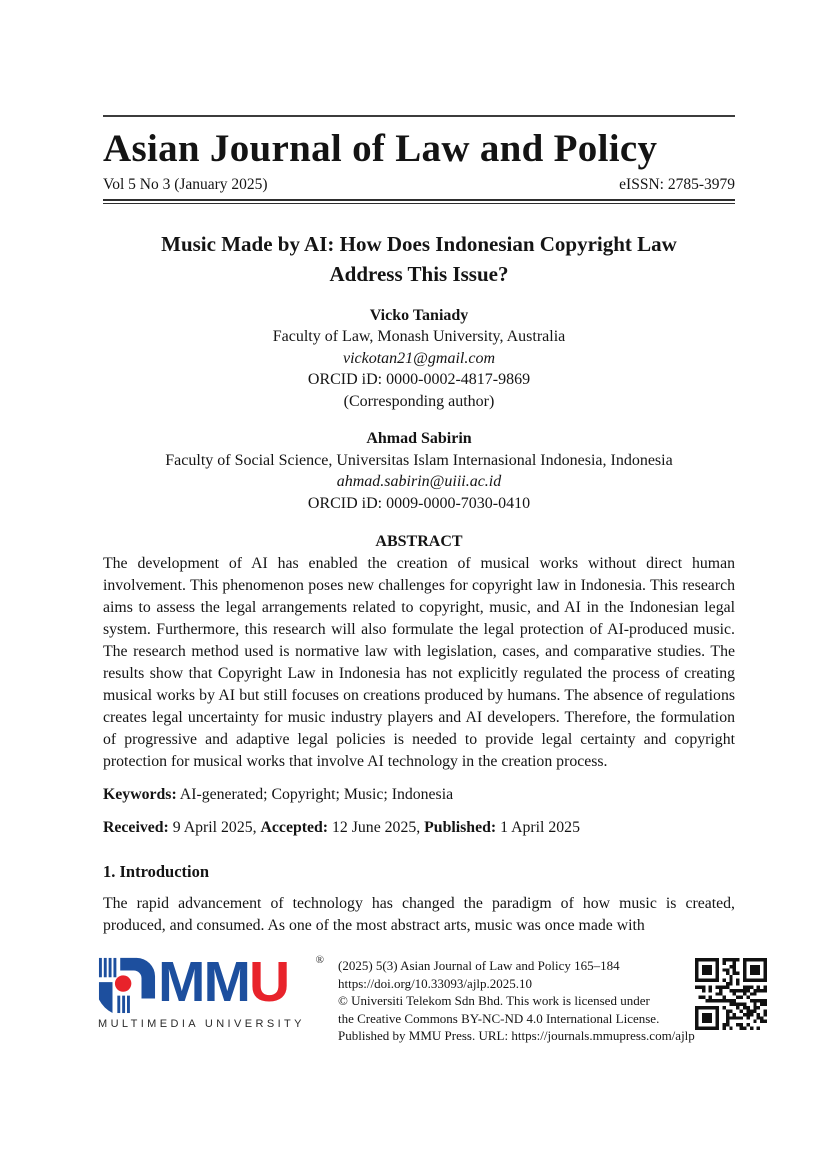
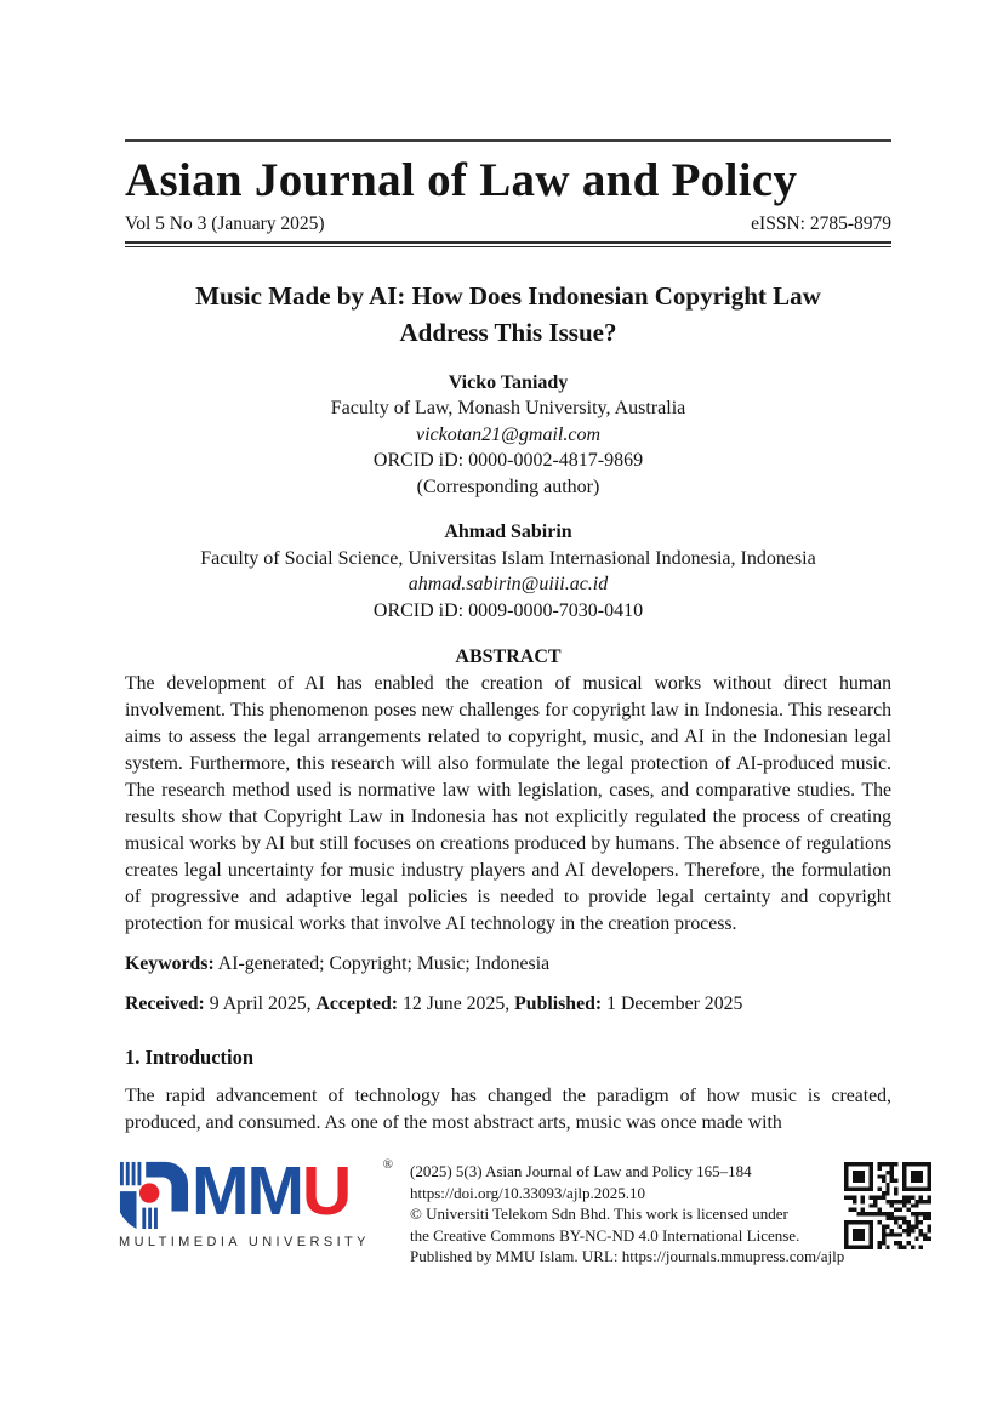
  Asian Journal of Law and Policy
  Vol 5 No 3 (January 2025)
- eISSN: 2785-3979
+ eISSN: 2785-8979
  Music Made by AI: How Does Indonesian Copyright Law
  Address This Issue?
  Vicko Taniady
  Faculty of Law, Monash University, Australia
  vickotan21@gmail.com
  ORCID iD: 0000-0002-4817-9869
  (Corresponding author)
  Ahmad Sabirin
  Faculty of Social Science, Universitas Islam Internasional Indonesia, Indonesia
  ahmad.sabirin@uiii.ac.id
  ORCID iD: 0009-0000-7030-0410
  ABSTRACT
  The development of AI has enabled the creation of musical works without direct human involvement. This phenomenon poses new challenges for copyright law in Indonesia. This research aims to assess the legal arrangements related to copyright, music, and AI in the Indonesian legal system. Furthermore, this research will also formulate the legal protection of AI-produced music. The research method used is normative law with legislation, cases, and comparative studies. The results show that Copyright Law in Indonesia has not explicitly regulated the process of creating musical works by AI but still focuses on creations produced by humans. The absence of regulations creates legal uncertainty for music industry players and AI developers. Therefore, the formulation of progressive and adaptive legal policies is needed to provide legal certainty and copyright protection for musical works that involve AI technology in the creation process.
  Keywords: AI-generated; Copyright; Music; Indonesia
- Received: 9 April 2025, Accepted: 12 June 2025, Published: 1 April 2025
+ Received: 9 April 2025, Accepted: 12 June 2025, Published: 1 December 2025
  1. Introduction
  The rapid advancement of technology has changed the paradigm of how music is created, produced, and consumed. As one of the most abstract arts, music was once made with
  MMU
  ®
  MULTIMEDIA UNIVERSITY
  (2025) 5(3) Asian Journal of Law and Policy 165–184
  https://doi.org/10.33093/ajlp.2025.10
  © Universiti Telekom Sdn Bhd. This work is licensed under
  the Creative Commons BY-NC-ND 4.0 International License.
- Published by MMU Press. URL: https://journals.mmupress.com/ajlp
+ Published by MMU Islam. URL: https://journals.mmupress.com/ajlp
